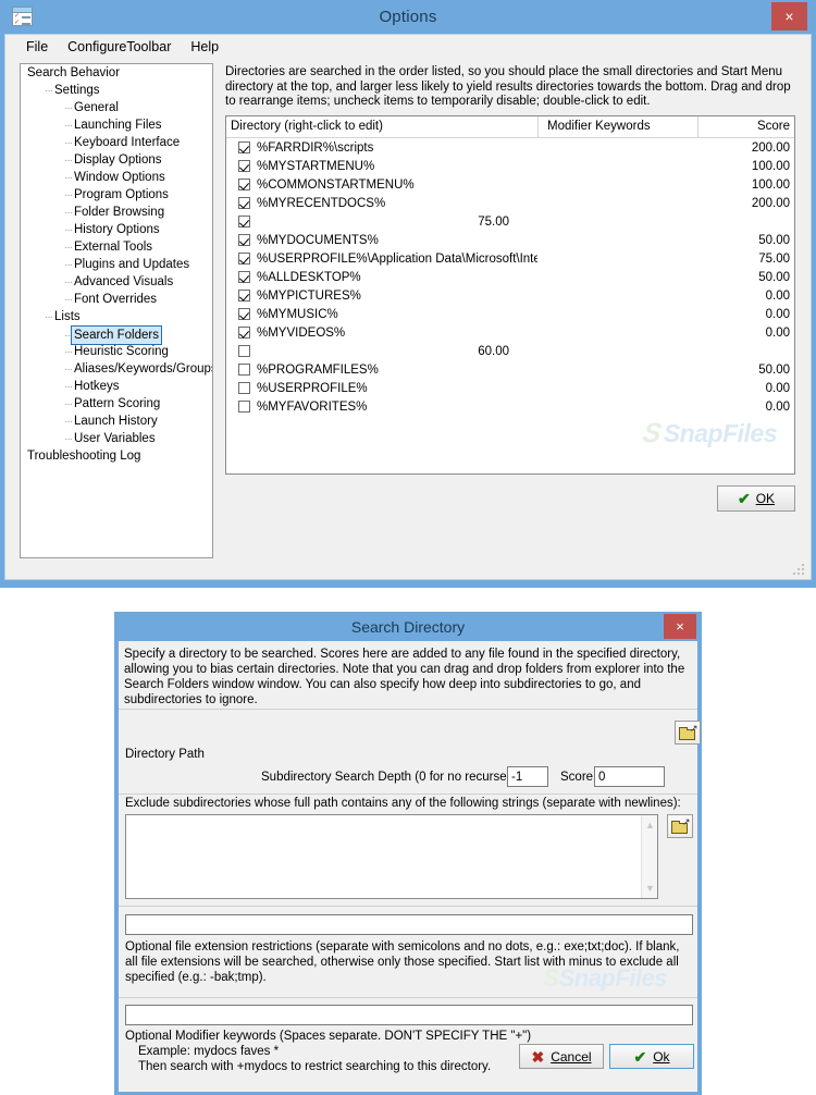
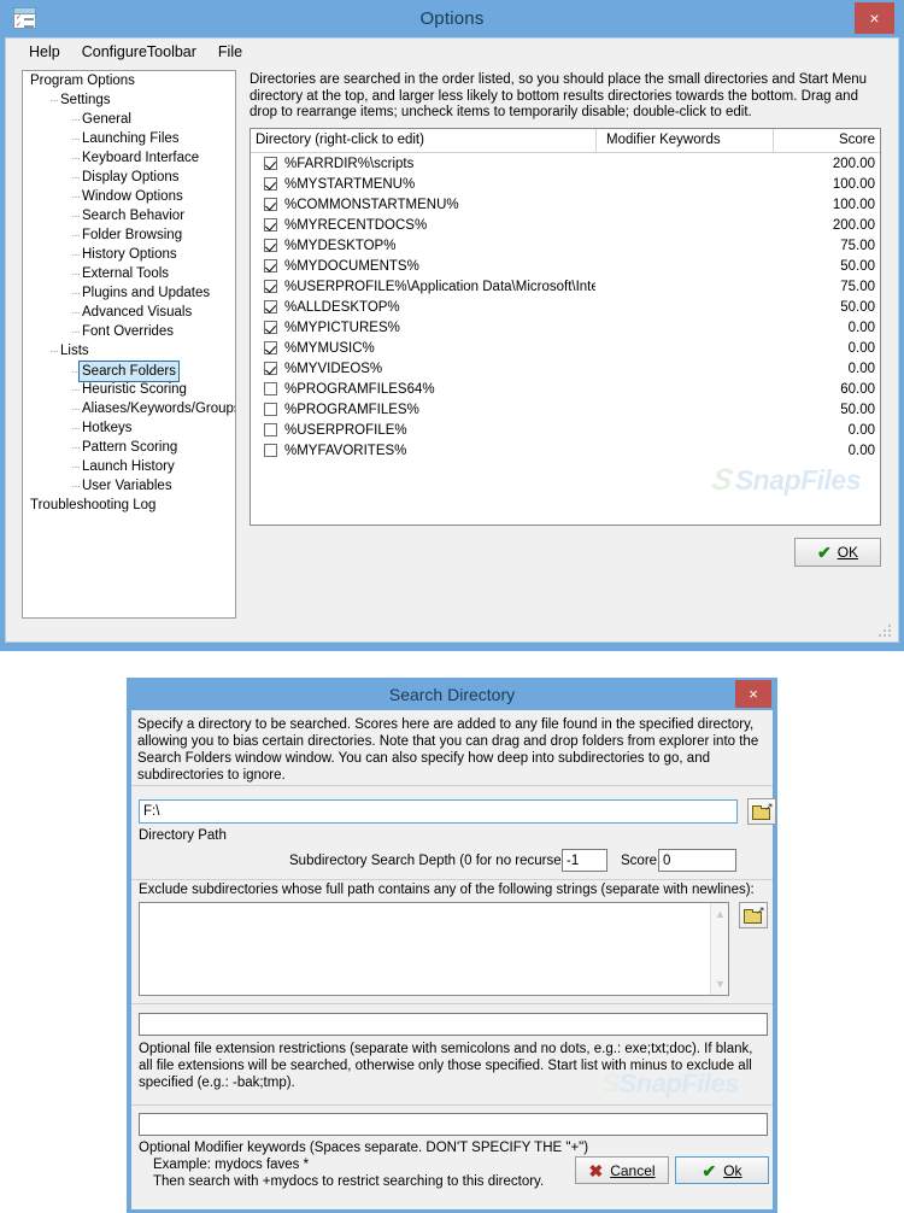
  Options
  ×
- File
+ Help
  ConfigureToolbar
- Help
+ File
- Search Behavior
+ Program Options
  ··· Settings
  ··· General
  ··· Launching Files
  ··· Keyboard Interface
  ··· Display Options
  ··· Window Options
- ··· Program Options
+ ··· Search Behavior
  ··· Folder Browsing
  ··· History Options
  ··· External Tools
  ··· Plugins and Updates
  ··· Advanced Visuals
  ··· Font Overrides
  ··· Lists
  ·· Search Folders
  ··· Heuristic Scoring
  ··· Aliases/Keywords/Group
  ··· Hotkeys
  ··· Pattern Scoring
  ··· Launch History
  ··· User Variables
  Troubleshooting Log
- Directories are searched in the order listed, so you should place the small directories and Start Menu directory at the top, and larger less likely to yield results directories towards the bottom. Drag and drop to rearrange items; uncheck items to temporarily disable; double-click to edit.
+ Directories are searched in the order listed, so you should place the small directories and Start Menu directory at the top, and larger less likely to bottom results directories towards the bottom. Drag and drop to rearrange items; uncheck items to temporarily disable; double-click to edit.
  Directory (right-click to edit)
  Modifier Keywords
  Score
  %FARRDIR%\scripts
  200.00
  %MYSTARTMENU%
  100.00
  %COMMONSTARTMENU%
  100.00
  %MYRECENTDOCS%
  200.00
+ %MYDESKTOP%
  75.00
  %MYDOCUMENTS%
  50.00
  %USERPROFILE%\Application Data\Microsoft\Inte
  75.00
  %ALLDESKTOP%
  50.00
  %MYPICTURES%
  0.00
  %MYMUSIC%
  0.00
  %MYVIDEOS%
  0.00
+ %PROGRAMFILES64%
  60.00
  %PROGRAMFILES%
  50.00
  %USERPROFILE%
  0.00
  %MYFAVORITES%
  0.00
  ✔
  OK
  Search Directory
  ×
  Specify a directory to be searched. Scores here are added to any file found in the specified directory, allowing you to bias certain directories. Note that you can drag and drop folders from explorer into the Search Folders window window. You can also specify how deep into subdirectories to go, and subdirectories to ignore.
+ F:\
  ↗
  Directory Path
  Subdirectory Search Depth (0 for no recurse
  -1
  Score
  0
  Exclude subdirectories whose full path contains any of the following strings (separate with newlines):
  ▲
  ▼
  ↗
  Optional file extension restrictions (separate with semicolons and no dots, e.g.: exe;txt;doc). If blank, all file extensions will be searched, otherwise only those specified. Start list with minus to exclude all specified (e.g.: -bak;tmp).
  Optional Modifier keywords (Spaces separate. DON'T SPECIFY THE "+")
  Example: mydocs faves *
  Then search with +mydocs to restrict searching to this directory.
  ✖
  Cancel
  ✔
  Ok
  SSnapFiles
